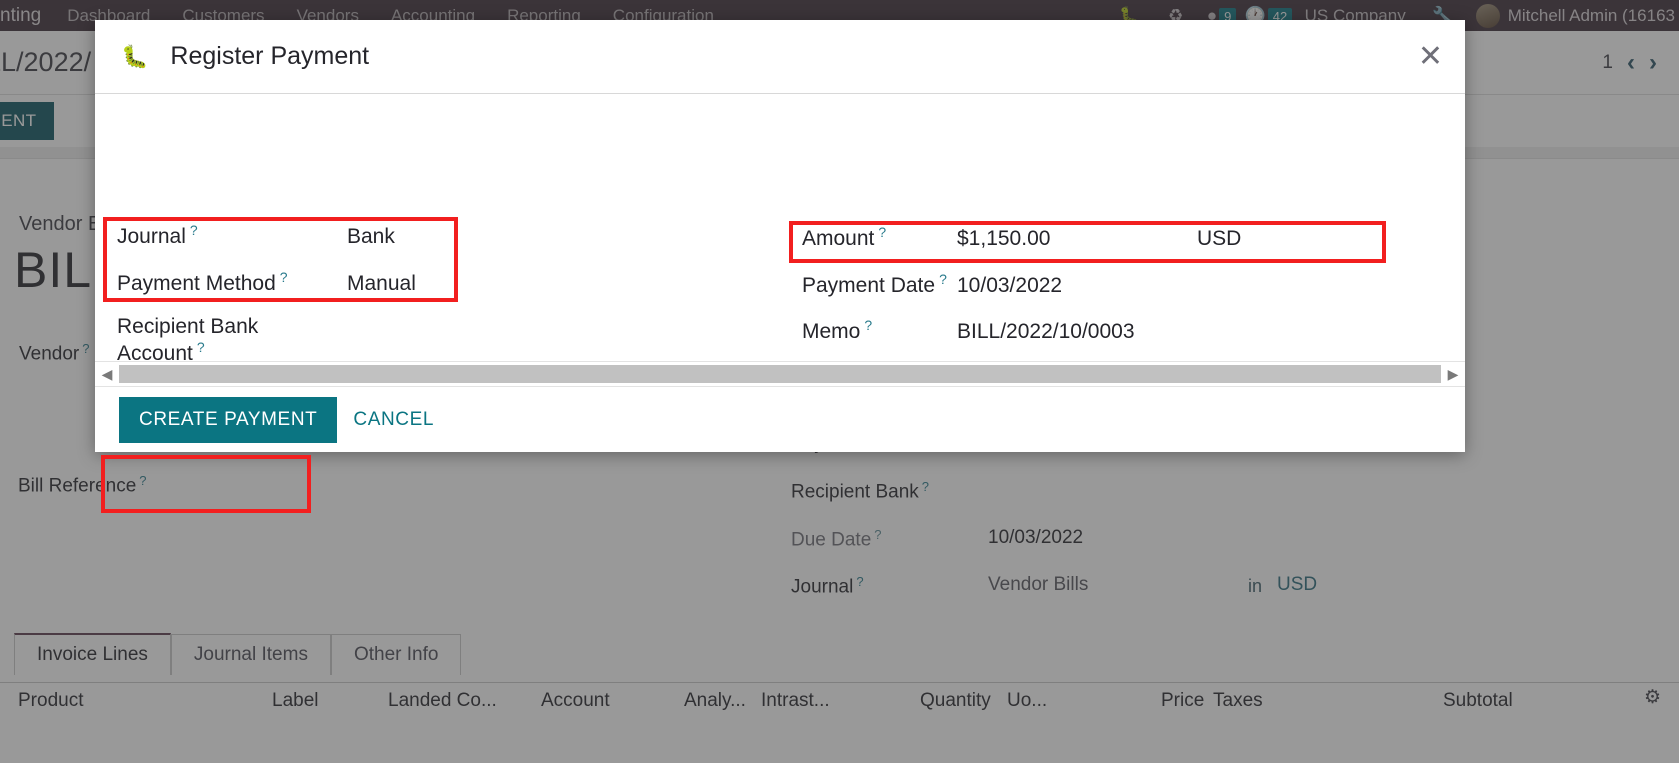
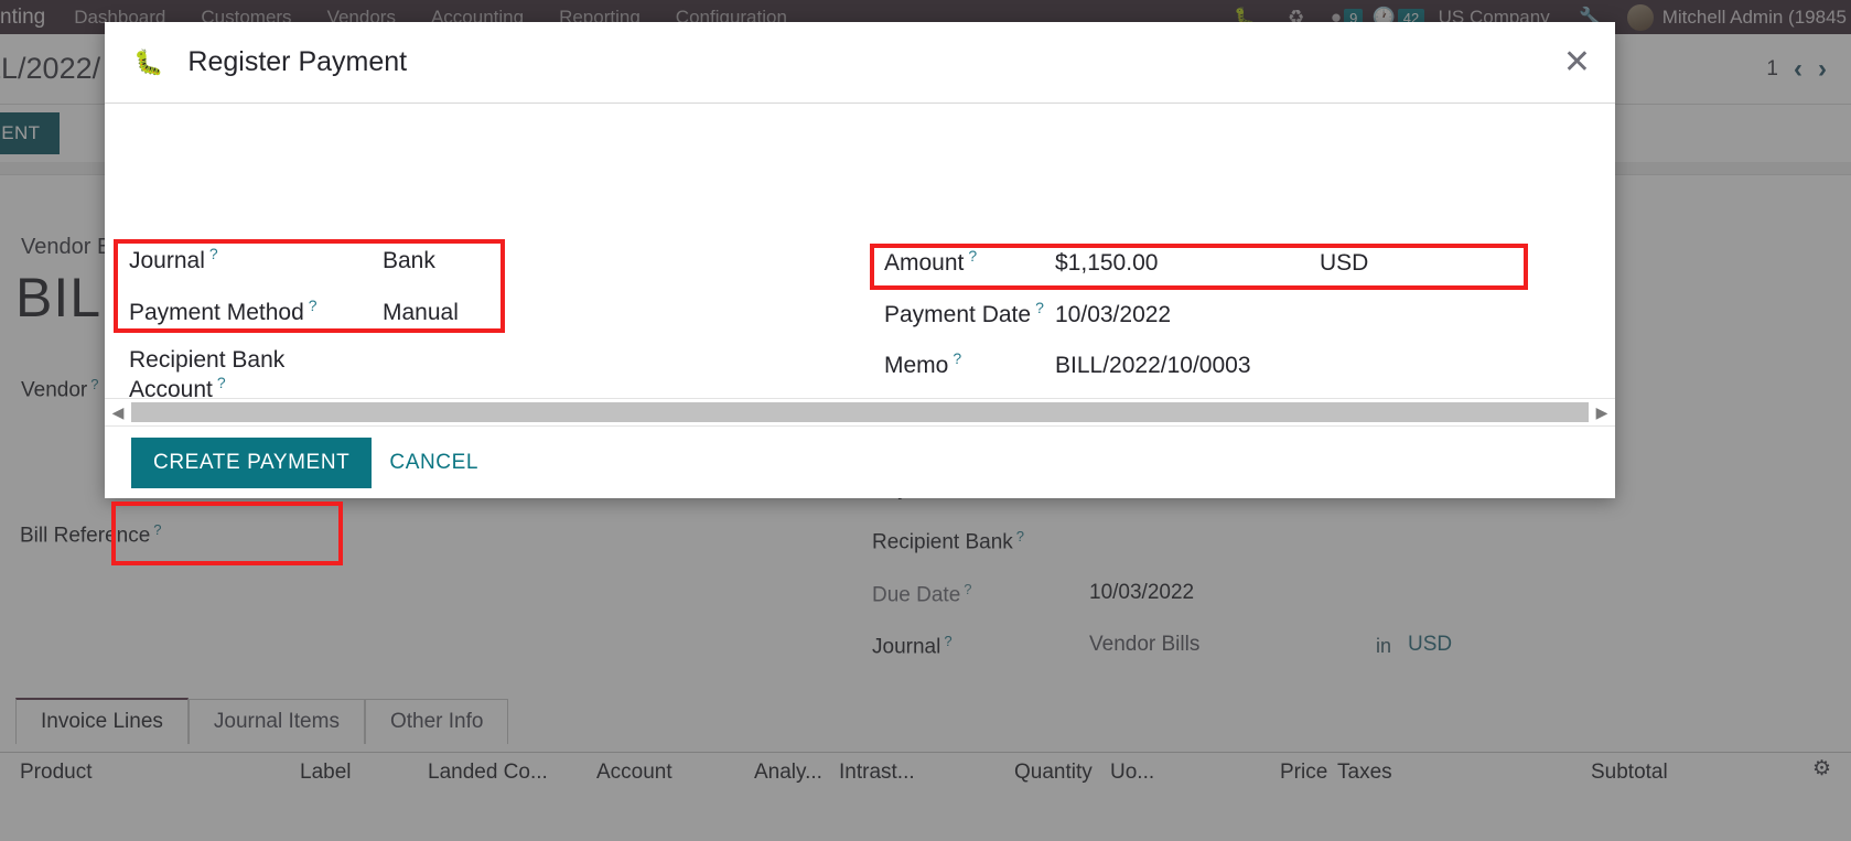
  nting
  Dashboard
  Customers
  Vendors
  Accounting
  Reporting
  Configuration
  🐛
  ♻
  ● 9
  🕐 42
  US Company
  🔧
- Mitchell Admin (16163
+ Mitchell Admin (19845
  L/2022/
  1
  ‹
  ›
  Vendor
  BIL
  Vendor ?
  Bill Reference ?
  Recipient Bank ?
  Due Date ?
  10/03/2022
  Journal ?
  Vendor Bills
  in
  USD
  Invoice Lines
  Journal Items
  Other Info
  Product
  Label
  Landed Co...
  Account
  Analy...
  Intrast...
  Quantity
  Uo...
  Price
  Taxes
  Subtotal
  ⚙
  🐛
  Register Payment
  ✕
  Journal ?
  Bank
  Payment Method ?
  Manual
  Recipient Bank Account ?
  Amount ?
  $1,150.00
  USD
  Payment Date ?
  10/03/2022
  Memo ?
  BILL/2022/10/0003
  ◀
  ▶
  CREATE PAYMENT
  CANCEL
